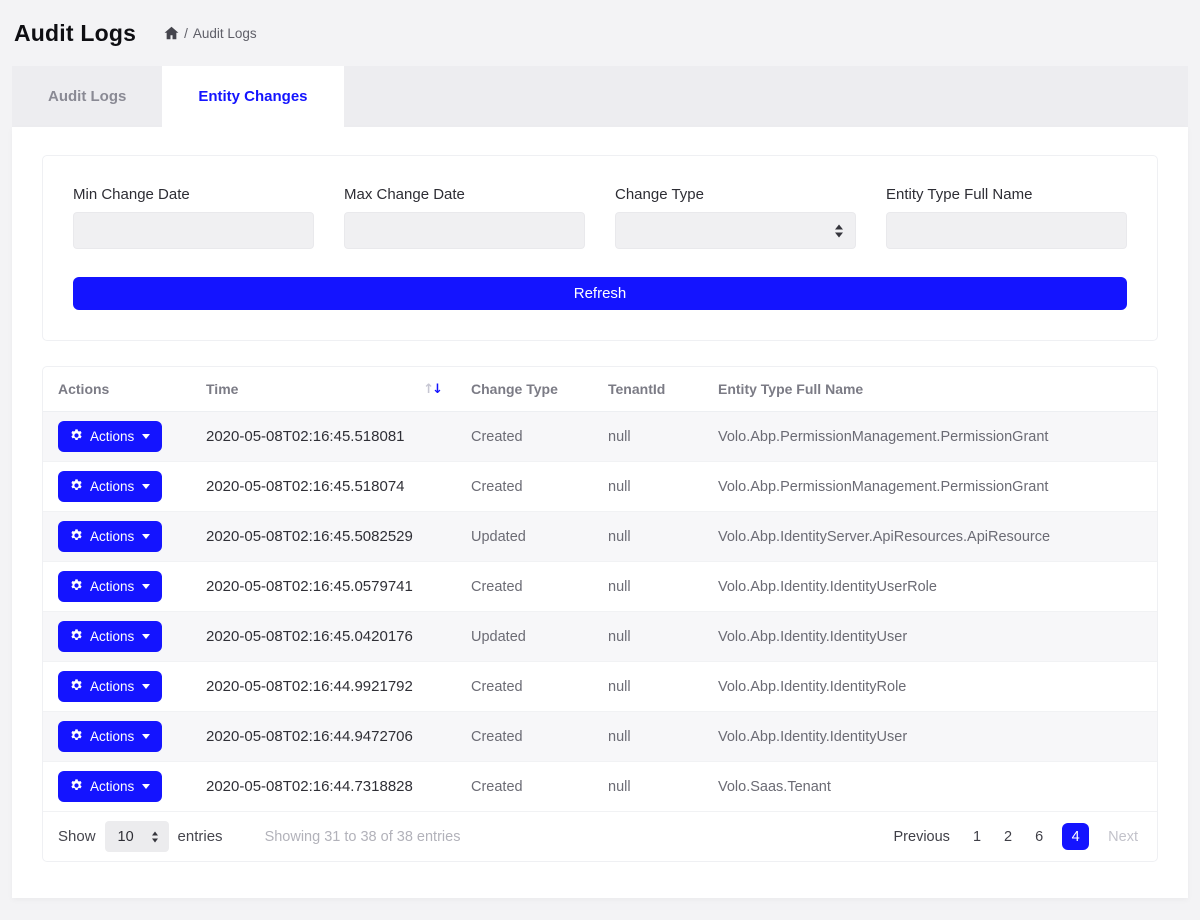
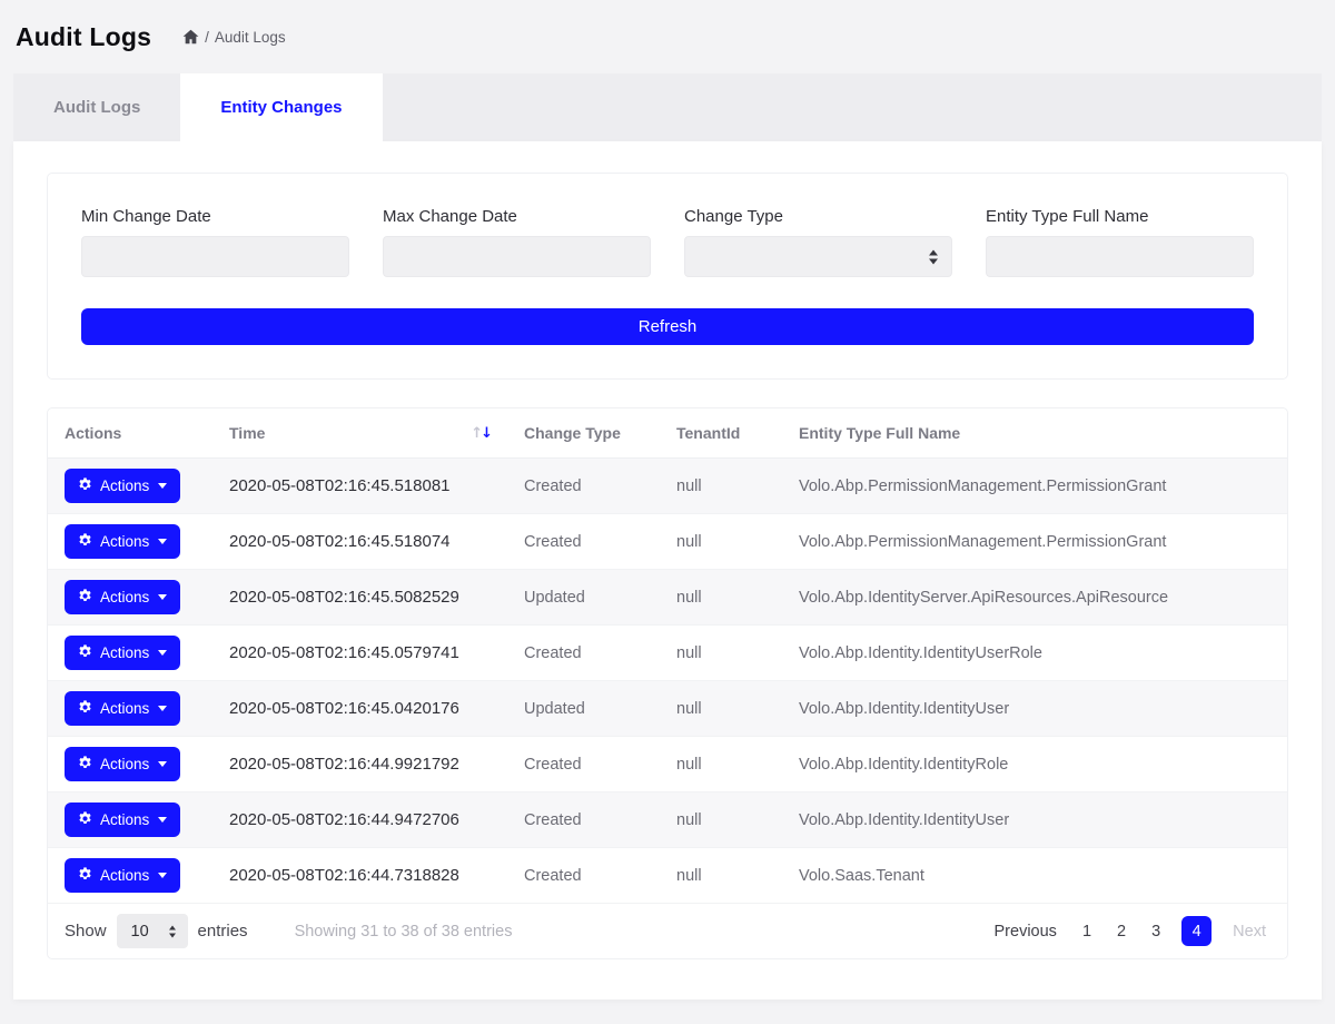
  Audit Logs
  /
  Audit Logs
  Audit Logs
  Entity Changes
  Min Change Date
  Max Change Date
  Change Type
  Entity Type Full Name
  Refresh
  Actions	Time ↑↓	Change Type	TenantId	Entity Type Full Name
  Actions	2020-05-08T02:16:45.518081	Created	null	Volo.Abp.PermissionManagement.PermissionGrant
  Actions	2020-05-08T02:16:45.518074	Created	null	Volo.Abp.PermissionManagement.PermissionGrant
  Actions	2020-05-08T02:16:45.5082529	Updated	null	Volo.Abp.IdentityServer.ApiResources.ApiResource
  Actions	2020-05-08T02:16:45.0579741	Created	null	Volo.Abp.Identity.IdentityUserRole
  Actions	2020-05-08T02:16:45.0420176	Updated	null	Volo.Abp.Identity.IdentityUser
  Actions	2020-05-08T02:16:44.9921792	Created	null	Volo.Abp.Identity.IdentityRole
  Actions	2020-05-08T02:16:44.9472706	Created	null	Volo.Abp.Identity.IdentityUser
  Actions	2020-05-08T02:16:44.7318828	Created	null	Volo.Saas.Tenant
  Show
  10
  entries
  Showing 31 to 38 of 38 entries
  Previous
  1
  2
- 6
+ 3
  4
  Next
